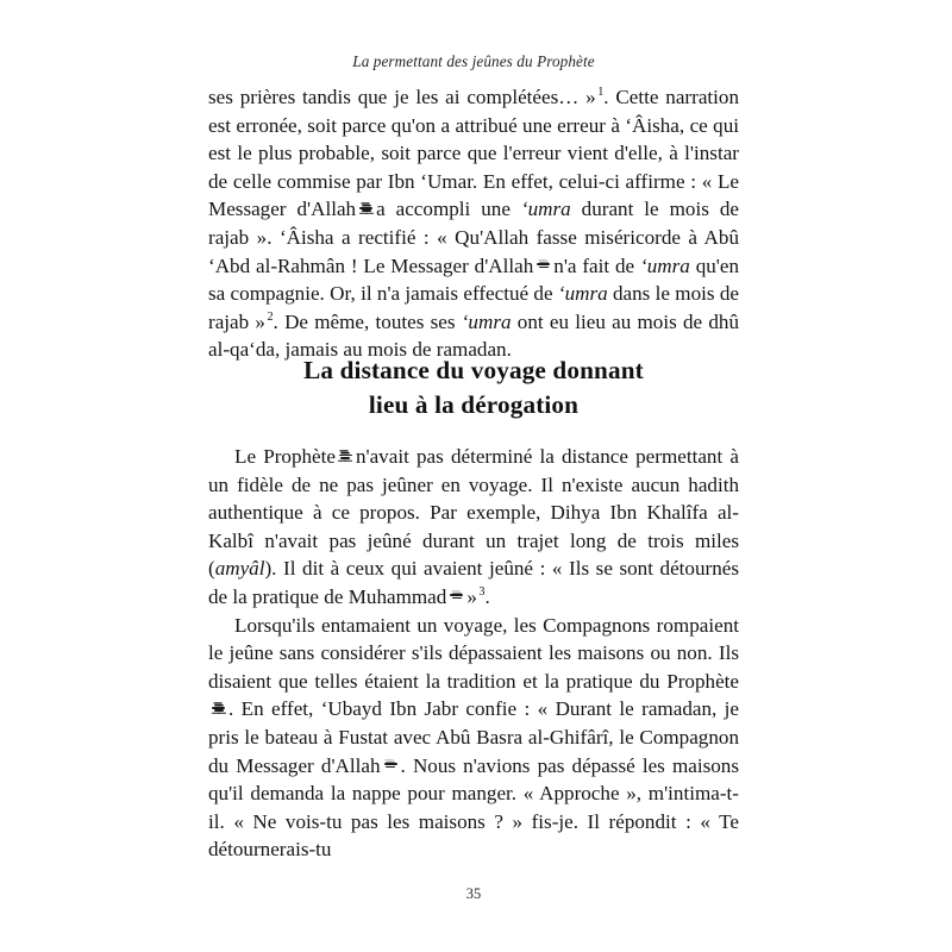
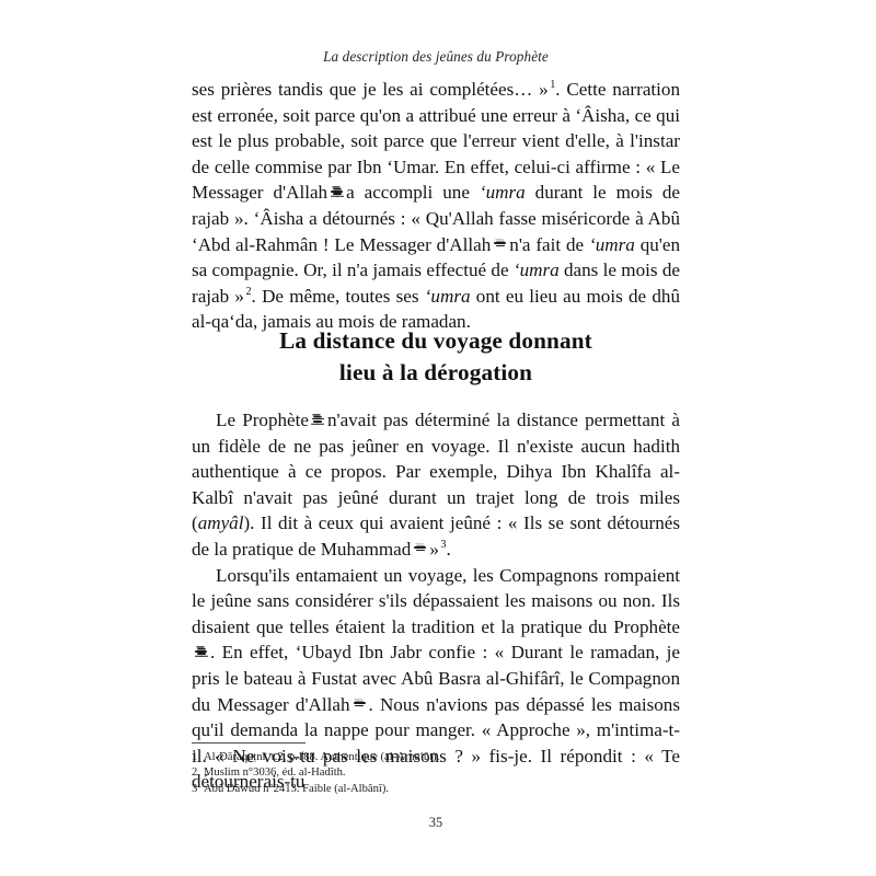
- La permettant des jeûnes du Prophète
+ La description des jeûnes du Prophète
- ses prières tandis que je les ai complétées… » 1. Cette narration est erronée, soit parce qu'on a attribué une erreur à ‘Âisha, ce qui est le plus probable, soit parce que l'erreur vient d'elle, à l'instar de celle commise par Ibn ‘Umar. En effet, celui-ci affirme : « Le Messager d'Allah a accompli une ‘umra durant le mois de rajab ». ‘Âisha a rectifié : « Qu'Allah fasse miséricorde à Abû ‘Abd al-Rahmân ! Le Messager d'Allah n'a fait de ‘umra qu'en sa compagnie. Or, il n'a jamais effectué de ‘umra dans le mois de rajab » 2. De même, toutes ses ‘umra ont eu lieu au mois de dhû al-qa‘da, jamais au mois de ramadan.
+ ses prières tandis que je les ai complétées… » 1. Cette narration est erronée, soit parce qu'on a attribué une erreur à ‘Âisha, ce qui est le plus probable, soit parce que l'erreur vient d'elle, à l'instar de celle commise par Ibn ‘Umar. En effet, celui-ci affirme : « Le Messager d'Allah a accompli une ‘umra durant le mois de rajab ». ‘Âisha a détournés : « Qu'Allah fasse miséricorde à Abû ‘Abd al-Rahmân ! Le Messager d'Allah n'a fait de ‘umra qu'en sa compagnie. Or, il n'a jamais effectué de ‘umra dans le mois de rajab » 2. De même, toutes ses ‘umra ont eu lieu au mois de dhû al-qa‘da, jamais au mois de ramadan.
  La distance du voyage donnant
  lieu à la dérogation
  Le Prophète n'avait pas déterminé la distance permettant à un fidèle de ne pas jeûner en voyage. Il n'existe aucun hadith authentique à ce propos. Par exemple, Dihya Ibn Khalîfa al-Kalbî n'avait pas jeûné durant un trajet long de trois miles (amyâl). Il dit à ceux qui avaient jeûné : « Ils se sont détournés de la pratique de Muhammad » 3.
  Lorsqu'ils entamaient un voyage, les Compagnons rompaient le jeûne sans considérer s'ils dépassaient les maisons ou non. Ils disaient que telles étaient la tradition et la pratique du Prophète. En effet, ‘Ubayd Ibn Jabr confie : « Durant le ramadan, je pris le bateau à Fustat avec Abû Basra al-Ghifârî, le Compagnon du Messager d'Allah . Nous n'avions pas dépassé les maisons qu'il demanda la nappe pour manger. « Approche », m'intima-t-il. « Ne vois-tu pas les maisons ? » fis-je. Il répondit : « Te détournerais-tu
+ 1 Al-Dāraquṭnī, t.2, p.188. Authentique (al-Arna‘ūṭ).
+ 2 Muslim n°3036, éd. al-Hadîth.
+ 3 Abû Dâwud n°2413. Faible (al-Albânî).
  35
